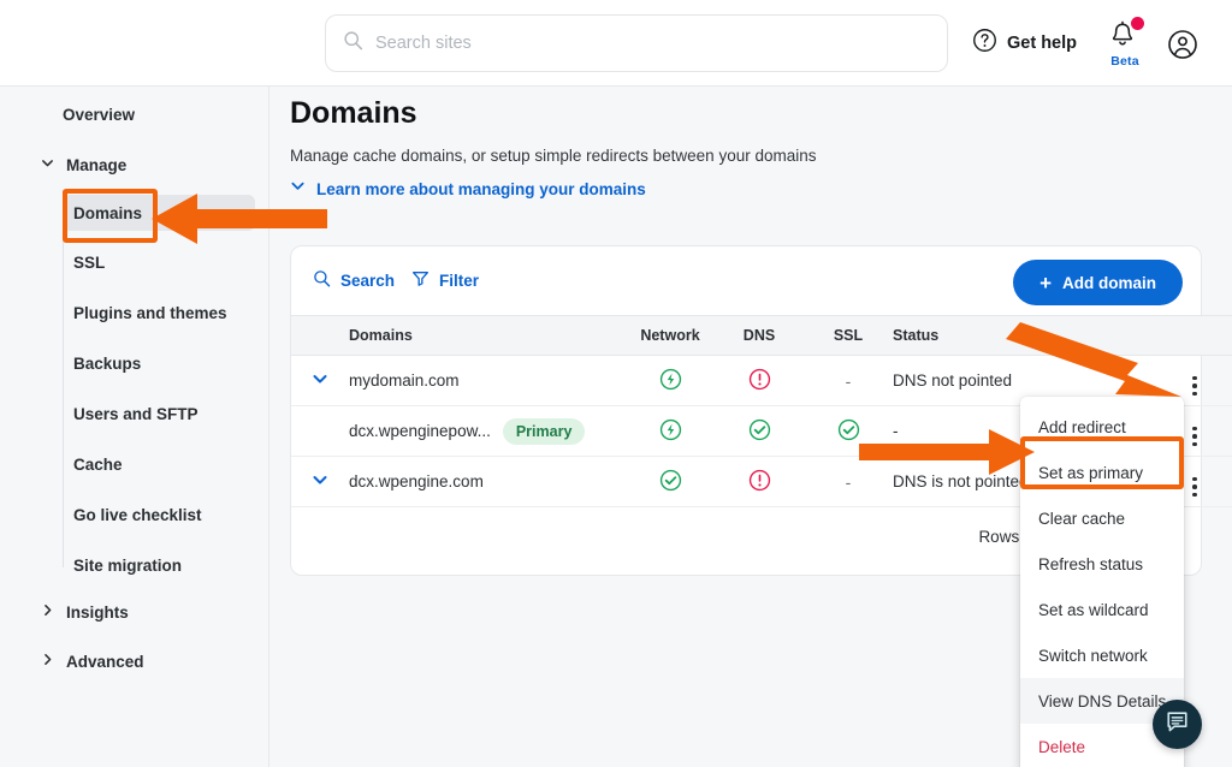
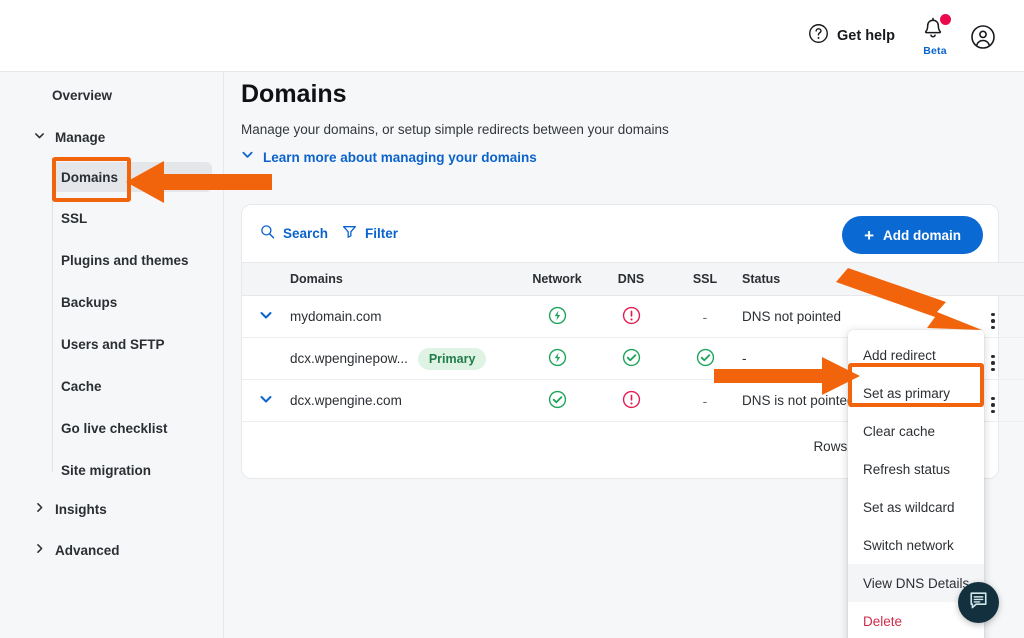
- Search sites
  Get help
  Beta
  Overview
  Manage
  Domains
  SSL
  Plugins and themes
  Backups
  Users and SFTP
  Cache
  Go live checklist
  Site migration
  Insights
  Advanced
  Domains
- Manage cache domains, or setup simple redirects between your domains
+ Manage your domains, or setup simple redirects between your domains
  Learn more about managing your domains
  Search
  Filter
  +
  Add domain
  	Domains	Network	DNS	SSL	Status
  	mydomain.com			-	DNS not pointed
  	dcx.wpenginepow... Primary				-
  	dcx.wpengine.com			-	DNS is not pointe
  Add redirect
  Set as primary
  Clear cache
  Refresh status
  Set as wildcard
  Switch network
  View DNS Details
  Delete
